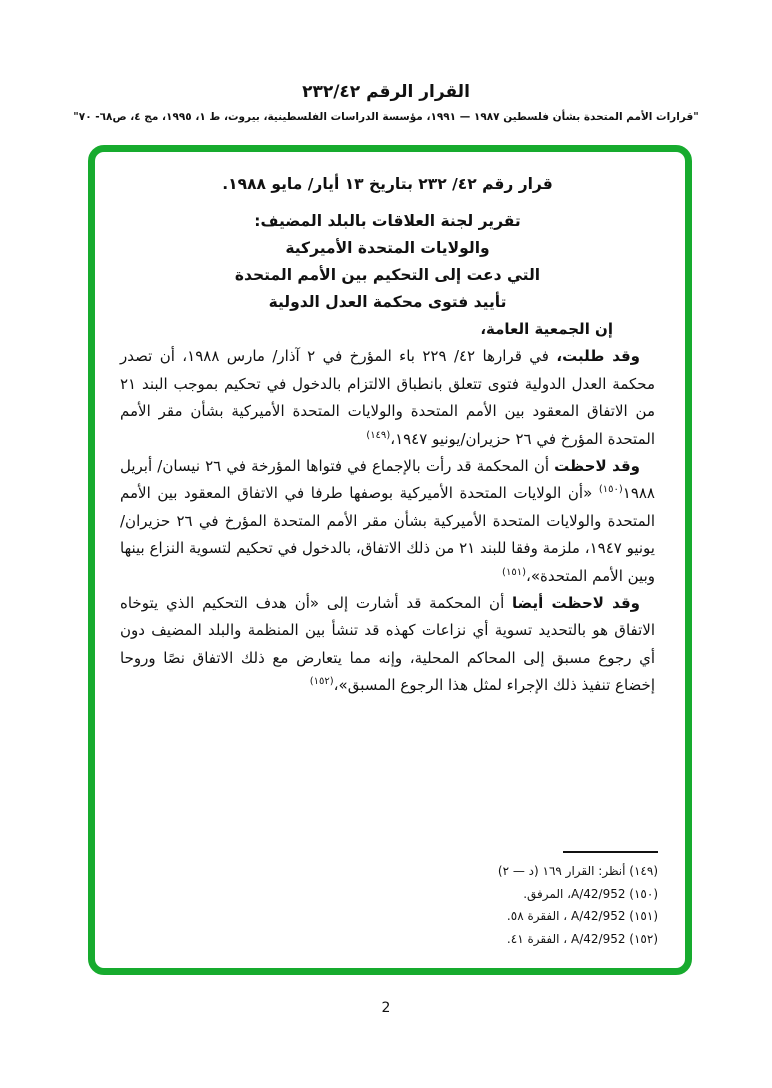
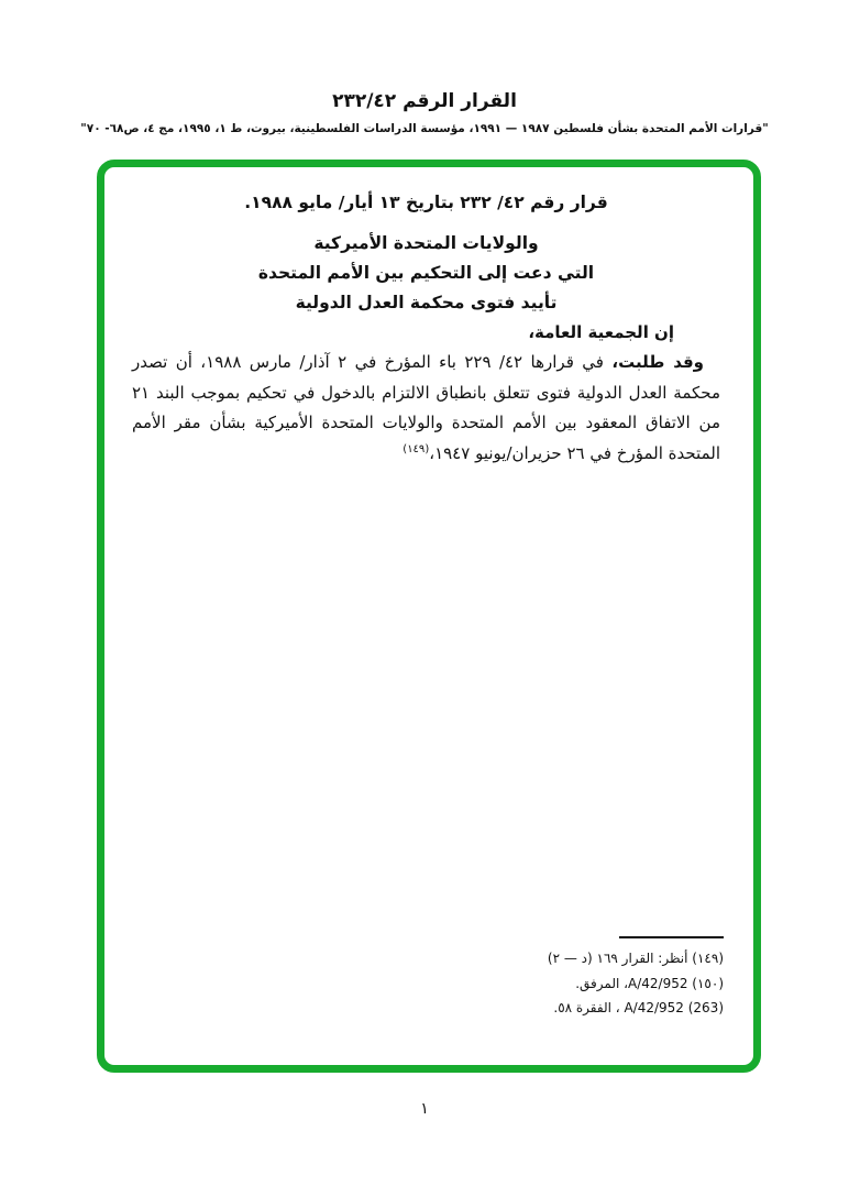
  القرار الرقم ٢٣٢/٤٢
  "قرارات الأمم المتحدة بشأن فلسطين ١٩٨٧ — ١٩٩١، مؤسسة الدراسات الفلسطينية، بيروت، ط ١، ١٩٩٥، مج ٤، ص٦٨- ٧٠"
  قرار رقم ٤٢/ ٢٣٢ بتاريخ ١٣ أيار/ مايو ١٩٨٨.
- تقرير لجنة العلاقات بالبلد المضيف:
  والولايات المتحدة الأميركية
  التي دعت إلى التحكيم بين الأمم المتحدة
  تأييد فتوى محكمة العدل الدولية
  إن الجمعية العامة،
  وقد طلبت، في قرارها ٤٢/ ٢٢٩ باء المؤرخ في ٢ آذار/ مارس ١٩٨٨، أن تصدر محكمة العدل الدولية فتوى تتعلق بانطباق الالتزام بالدخول في تحكيم بموجب البند ٢١ من الاتفاق المعقود بين الأمم المتحدة والولايات المتحدة الأميركية بشأن مقر الأمم المتحدة المؤرخ في ٢٦ حزيران/يونيو ١٩٤٧،(١٤٩)
- وقد لاحظت أن المحكمة قد رأت بالإجماع في فتواها المؤرخة في ٢٦ نيسان/ أبريل ١٩٨٨(١٥٠) «أن الولايات المتحدة الأميركية بوصفها طرفا في الاتفاق المعقود بين الأمم المتحدة والولايات المتحدة الأميركية بشأن مقر الأمم المتحدة المؤرخ في ٢٦ حزيران/يونيو ١٩٤٧، ملزمة وفقا للبند ٢١ من ذلك الاتفاق، بالدخول في تحكيم لتسوية النزاع بينها وبين الأمم المتحدة»،(١٥١)
- وقد لاحظت أيضا أن المحكمة قد أشارت إلى «أن هدف التحكيم الذي يتوخاه الاتفاق هو بالتحديد تسوية أي نزاعات كهذه قد تنشأ بين المنظمة والبلد المضيف دون أي رجوع مسبق إلى المحاكم المحلية، وإنه مما يتعارض مع ذلك الاتفاق نصًا وروحا إخضاع تنفيذ ذلك الإجراء لمثل هذا الرجوع المسبق»،(١٥٢)
  (١٤٩) أنظر: القرار ١٦٩ (د — ٢)
  (١٥٠) A/42/952، المرفق.
- (١٥١) A/42/952 ، الفقرة ٥٨.
+ (263) A/42/952 ، الفقرة ٥٨.
- (١٥٢) A/42/952 ، الفقرة ٤١.
- 2
+ ١
